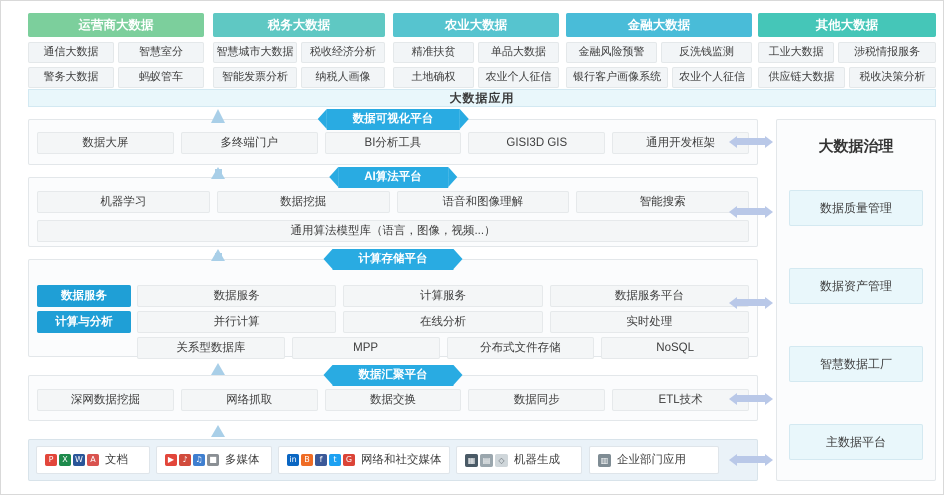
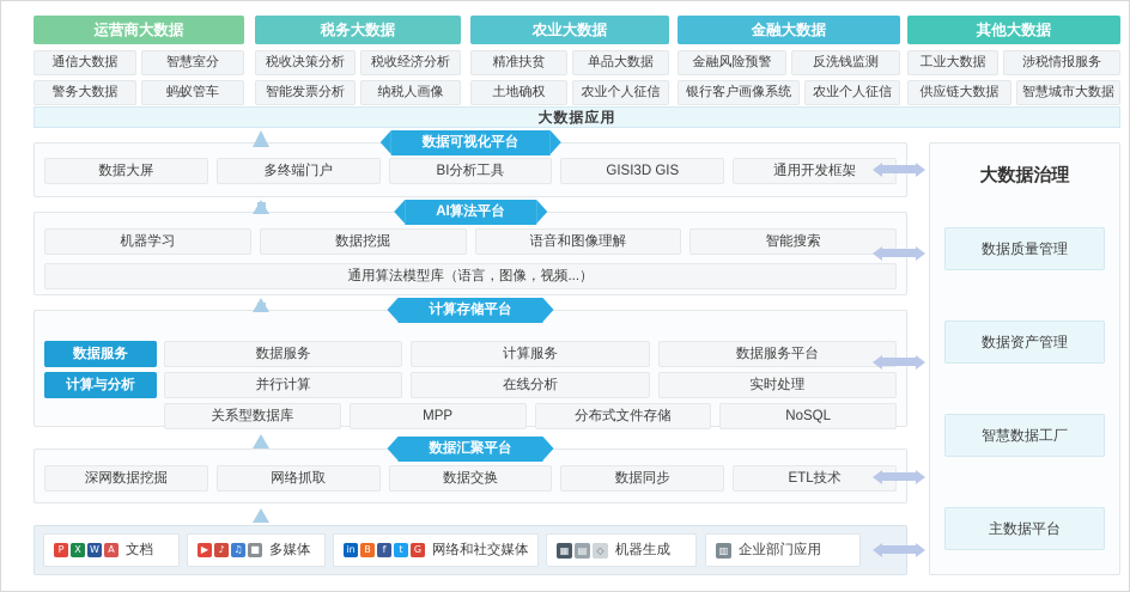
  运营商大数据
  通信大数据
  智慧室分
  警务大数据
  蚂蚁管车
  税务大数据
- 智慧城市大数据
+ 税收决策分析
  税收经济分析
  智能发票分析
  纳税人画像
  农业大数据
  精准扶贫
  单品大数据
  土地确权
  农业个人征信
  金融大数据
  金融风险预警
  反洗钱监测
  银行客户画像系统
  农业个人征信
  其他大数据
  工业大数据
  涉税情报服务
  供应链大数据
- 税收决策分析
+ 智慧城市大数据
  大数据应用
  数据可视化平台
  数据大屏
  多终端门户
  BI分析工具
  GISI3D GIS
  通用开发框架
  AI算法平台
  机器学习
  数据挖掘
  语音和图像理解
  智能搜索
  通用算法模型库（语言，图像，视频...）
  计算存储平台
  数据服务
  计算与分析
  数据服务
  计算服务
  数据服务平台
  并行计算
  在线分析
  实时处理
  关系型数据库
  MPP
  分布式文件存储
  NoSQL
  数据汇聚平台
  深网数据挖掘
  网络抓取
  数据交换
  数据同步
  ETL技术
  P
  X
  W
  A
  文档
  ▶
  ♪
  ♫
  ■
  多媒体
  in
  B
  f
  t
  G
  网络和社交媒体
  ▦
  ▤
  ◇
  机器生成
  ▥
  企业部门应用
  大数据治理
  数据质量管理
  数据资产管理
  智慧数据工厂
  主数据平台
